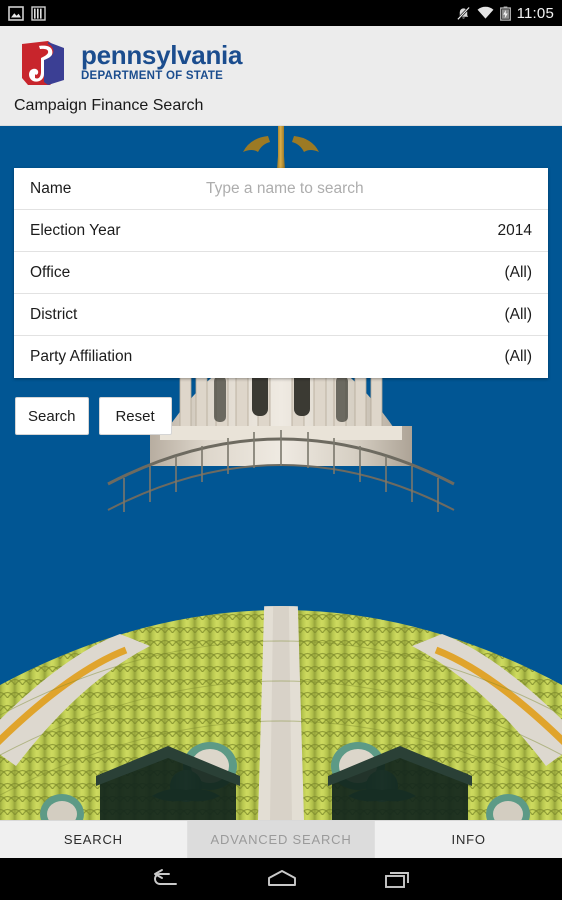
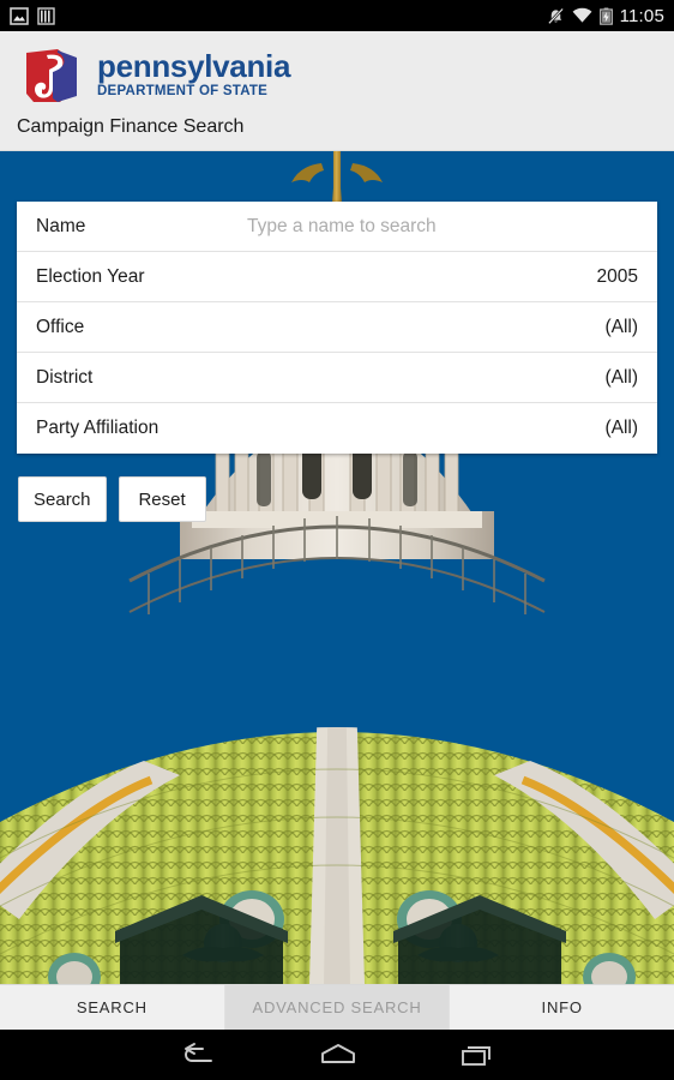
  11:05
  pennsylvania
  DEPARTMENT OF STATE
  Campaign Finance Search
  Name
  Type a name to search
  Election Year
- 2014
+ 2005
  Office
  (All)
  District
  (All)
  Party Affiliation
  (All)
  Search
  Reset
  SEARCH
  ADVANCED SEARCH
  INFO
